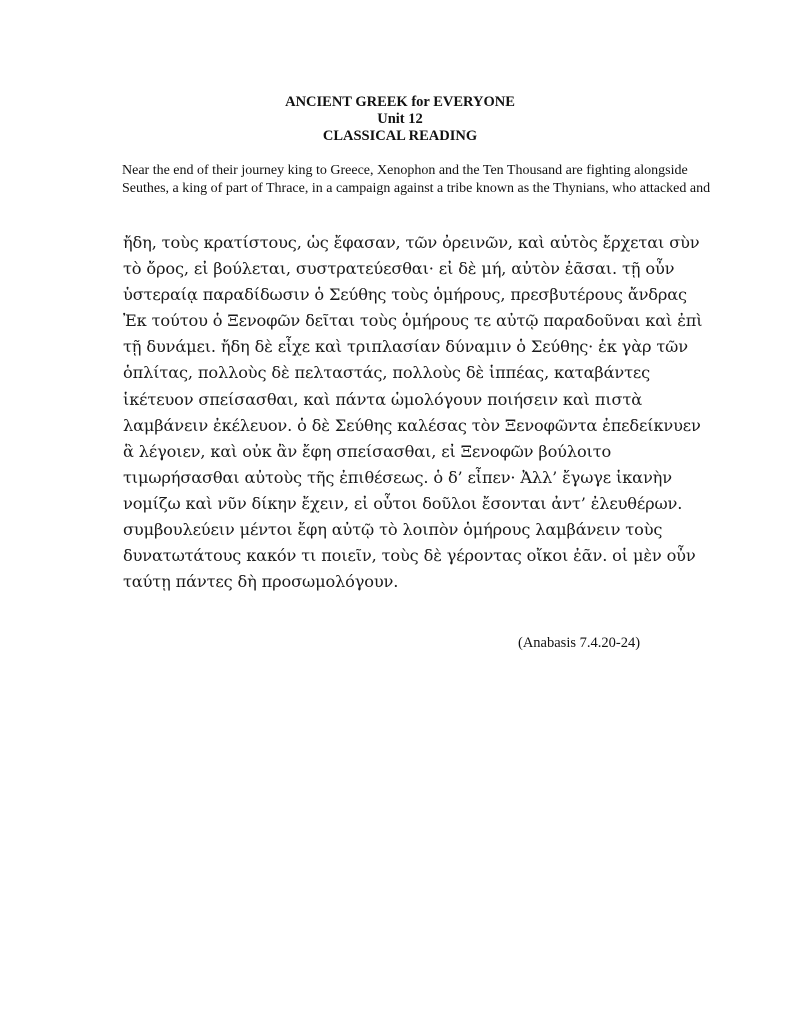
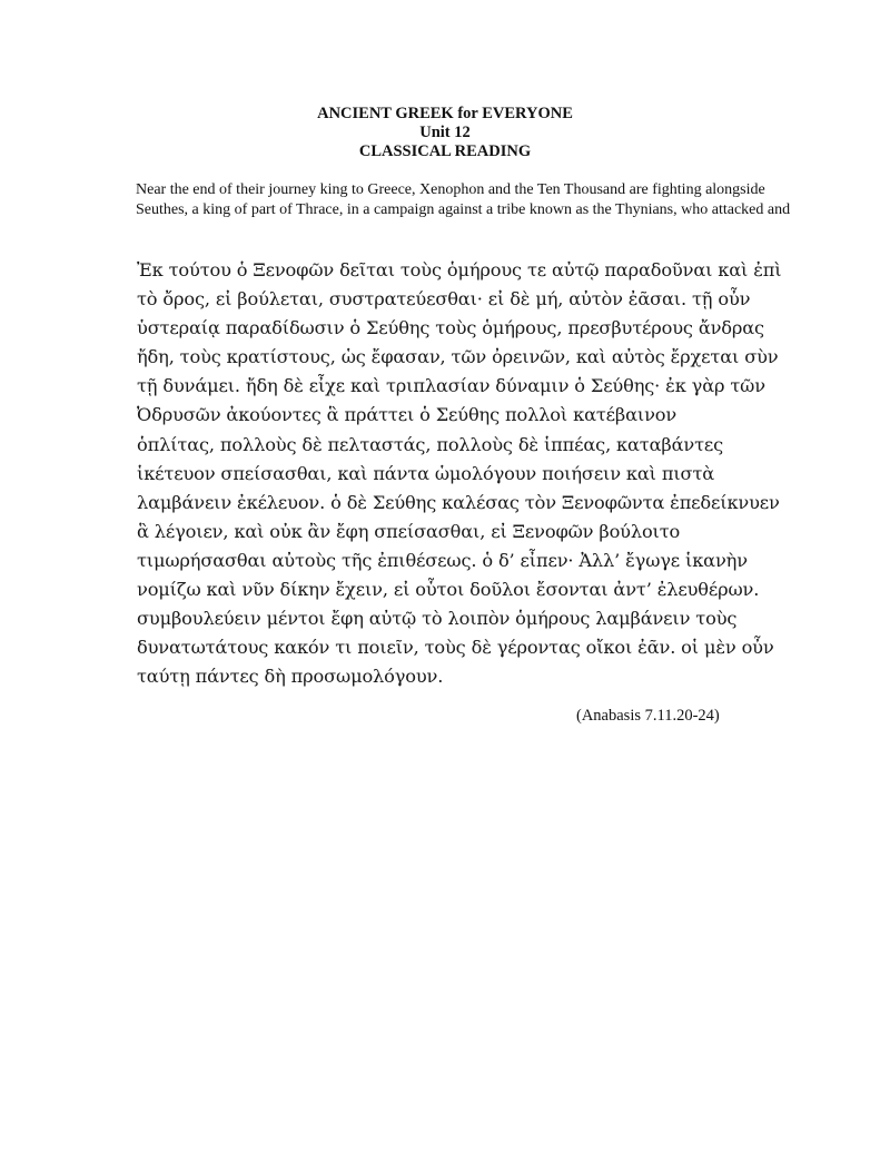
  ANCIENT GREEK for EVERYONE
  Unit 12
  CLASSICAL READING
  Near the end of their journey king to Greece, Xenophon and the Ten Thousand are fighting alongside
  Seuthes, a king of part of Thrace, in a campaign against a tribe known as the Thynians, who attacked and
- ἤδη, τοὺς κρατίστους, ὡς ἔφασαν, τῶν ὀρεινῶν, καὶ αὐτὸς ἔρχεται σὺν
+ Ἐκ τούτου ὁ Ξενοφῶν δεῖται τοὺς ὁμήρους τε αὐτῷ παραδοῦναι καὶ ἐπὶ
  τὸ ὄρος, εἰ βούλεται, συστρατεύεσθαι· εἰ δὲ μή, αὐτὸν ἐᾶσαι. τῇ οὖν
  ὑστεραίᾳ παραδίδωσιν ὁ Σεύθης τοὺς ὁμήρους, πρεσβυτέρους ἄνδρας
- Ἐκ τούτου ὁ Ξενοφῶν δεῖται τοὺς ὁμήρους τε αὐτῷ παραδοῦναι καὶ ἐπὶ
+ ἤδη, τοὺς κρατίστους, ὡς ἔφασαν, τῶν ὀρεινῶν, καὶ αὐτὸς ἔρχεται σὺν
  τῇ δυνάμει. ἤδη δὲ εἶχε καὶ τριπλασίαν δύναμιν ὁ Σεύθης· ἐκ γὰρ τῶν
+ Ὀδρυσῶν ἀκούοντες ἃ πράττει ὁ Σεύθης πολλοὶ κατέβαινον
  ὁπλίτας, πολλοὺς δὲ πελταστάς, πολλοὺς δὲ ἱππέας, καταβάντες
  ἱκέτευον σπείσασθαι, καὶ πάντα ὡμολόγουν ποιήσειν καὶ πιστὰ
  λαμβάνειν ἐκέλευον. ὁ δὲ Σεύθης καλέσας τὸν Ξενοφῶντα ἐπεδείκνυεν
  ἃ λέγοιεν, καὶ οὐκ ἂν ἔφη σπείσασθαι, εἰ Ξενοφῶν βούλοιτο
  τιμωρήσασθαι αὐτοὺς τῆς ἐπιθέσεως. ὁ δ’ εἶπεν· Ἀλλ’ ἔγωγε ἱκανὴν
  νομίζω καὶ νῦν δίκην ἔχειν, εἰ οὗτοι δοῦλοι ἔσονται ἀντ’ ἐλευθέρων.
  συμβουλεύειν μέντοι ἔφη αὐτῷ τὸ λοιπὸν ὁμήρους λαμβάνειν τοὺς
  δυνατωτάτους κακόν τι ποιεῖν, τοὺς δὲ γέροντας οἴκοι ἐᾶν. οἱ μὲν οὖν
  ταύτῃ πάντες δὴ προσωμολόγουν.
- (Anabasis 7.4.20-24)
+ (Anabasis 7.11.20-24)
